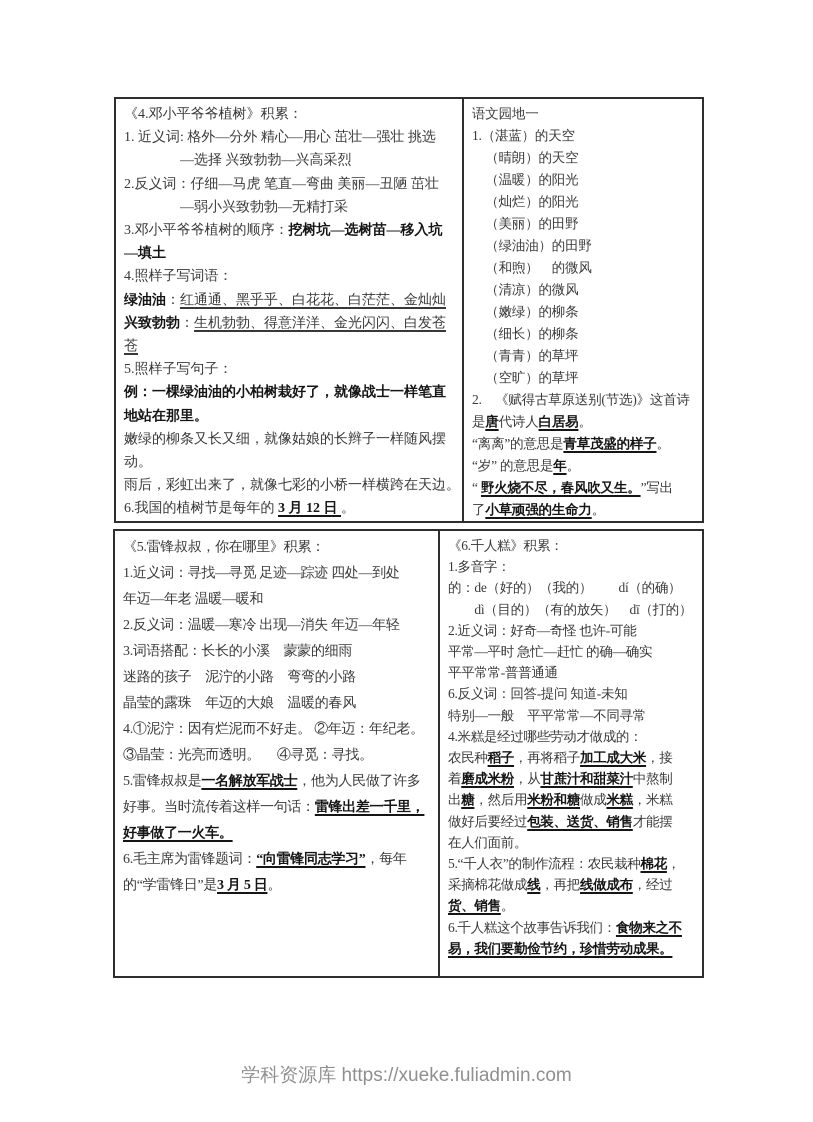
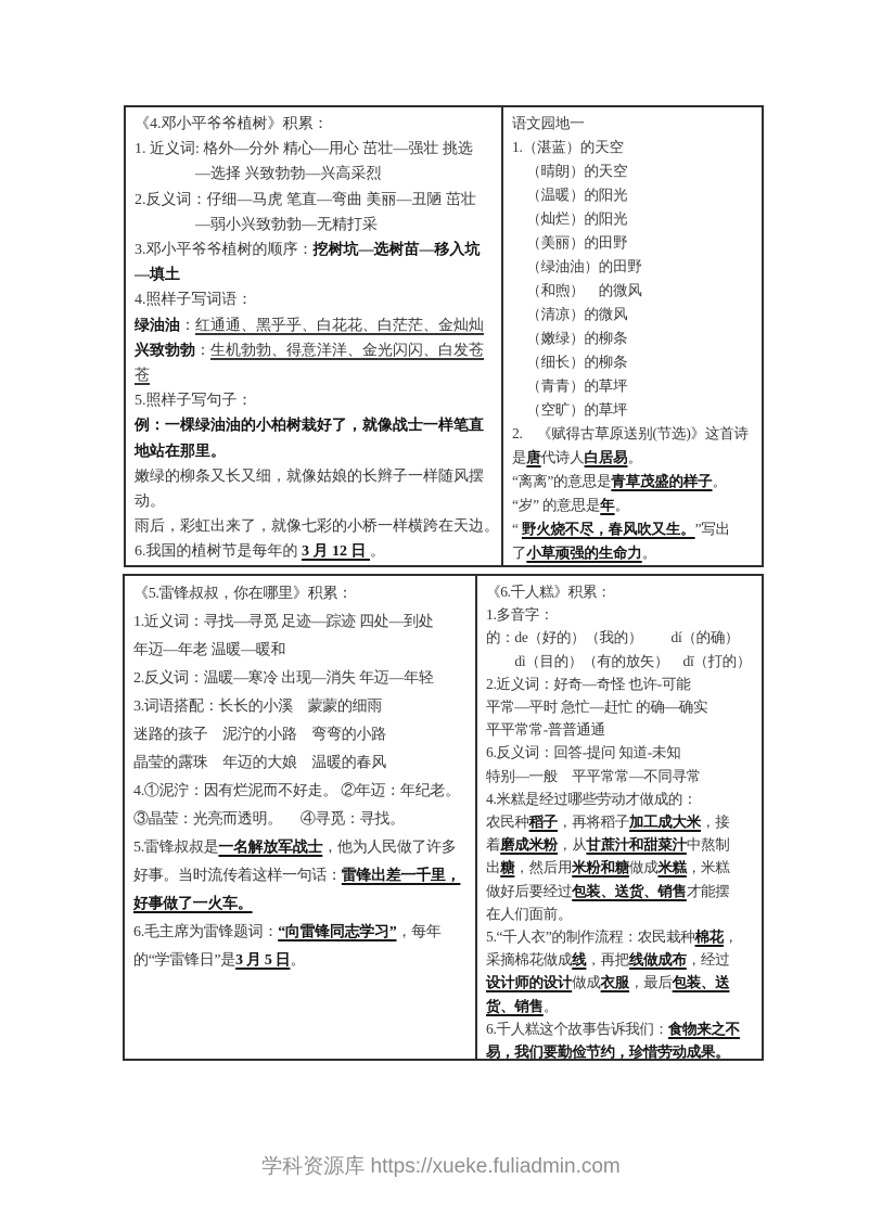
  《4.邓小平爷爷植树》积累：
  1. 近义词: 格外—分外 精心—用心 茁壮—强壮 挑选
  —选择 兴致勃勃—兴高采烈
  2.反义词：仔细—马虎 笔直—弯曲 美丽—丑陋 茁壮
  —弱小兴致勃勃—无精打采
  3.邓小平爷爷植树的顺序：挖树坑—选树苗—移入坑
  —填土
  4.照样子写词语：
  绿油油：红通通、黑乎乎、白花花、白茫茫、金灿灿
  兴致勃勃：生机勃勃、得意洋洋、金光闪闪、白发苍
  苍
  5.照样子写句子：
  例：一棵绿油油的小柏树栽好了，就像战士一样笔直
  地站在那里。
  嫩绿的柳条又长又细，就像姑娘的长辫子一样随风摆
  动。
  雨后，彩虹出来了，就像七彩的小桥一样横跨在天边。
  6.我国的植树节是每年的 3 月 12 日 。
  语文园地一
  1.（湛蓝）的天空
  （晴朗）的天空
  （温暖）的阳光
  （灿烂）的阳光
  （美丽）的田野
  （绿油油）的田野
  （和煦） 的微风
  （清凉）的微风
  （嫩绿）的柳条
  （细长）的柳条
  （青青）的草坪
  （空旷）的草坪
  2. 《赋得古草原送别(节选)》这首诗
  是唐代诗人白居易。
  “离离”的意思是青草茂盛的样子。
  “岁” 的意思是年。
  “ 野火烧不尽，春风吹又生。”写出
  了小草顽强的生命力。
  《5.雷锋叔叔，你在哪里》积累：
  1.近义词：寻找—寻觅 足迹—踪迹 四处—到处
  年迈—年老 温暖—暖和
  2.反义词：温暖—寒冷 出现—消失 年迈—年轻
  3.词语搭配：长长的小溪 蒙蒙的细雨
  迷路的孩子 泥泞的小路 弯弯的小路
  晶莹的露珠 年迈的大娘 温暖的春风
  4.①泥泞：因有烂泥而不好走。 ②年迈：年纪老。
  ③晶莹：光亮而透明。 ④寻觅：寻找。
  5.雷锋叔叔是一名解放军战士，他为人民做了许多
  好事。当时流传着这样一句话：雷锋出差一千里，
  好事做了一火车。
  6.毛主席为雷锋题词：“向雷锋同志学习”，每年
  的“学雷锋日”是3 月 5 日。
  《6.千人糕》积累：
  1.多音字：
  的：de（好的）（我的） dí（的确）
  dì（目的）（有的放矢） dī（打的）
  2.近义词：好奇—奇怪 也许-可能
  平常—平时 急忙—赶忙 的确—确实
  平平常常-普普通通
  6.反义词：回答-提问 知道-未知
  特别—一般 平平常常—不同寻常
  4.米糕是经过哪些劳动才做成的：
  农民种稻子，再将稻子加工成大米，接
  着磨成米粉，从甘蔗汁和甜菜汁中熬制
  出糖，然后用米粉和糖做成米糕，米糕
  做好后要经过包装、送货、销售才能摆
  在人们面前。
  5.“千人衣”的制作流程：农民栽种棉花，
  采摘棉花做成线，再把线做成布，经过
+ 设计师的设计做成衣服，最后包装、送
  货、销售。
  6.千人糕这个故事告诉我们：食物来之不
  易，我们要勤俭节约，珍惜劳动成果。
  学科资源库 https://xueke.fuliadmin.com
